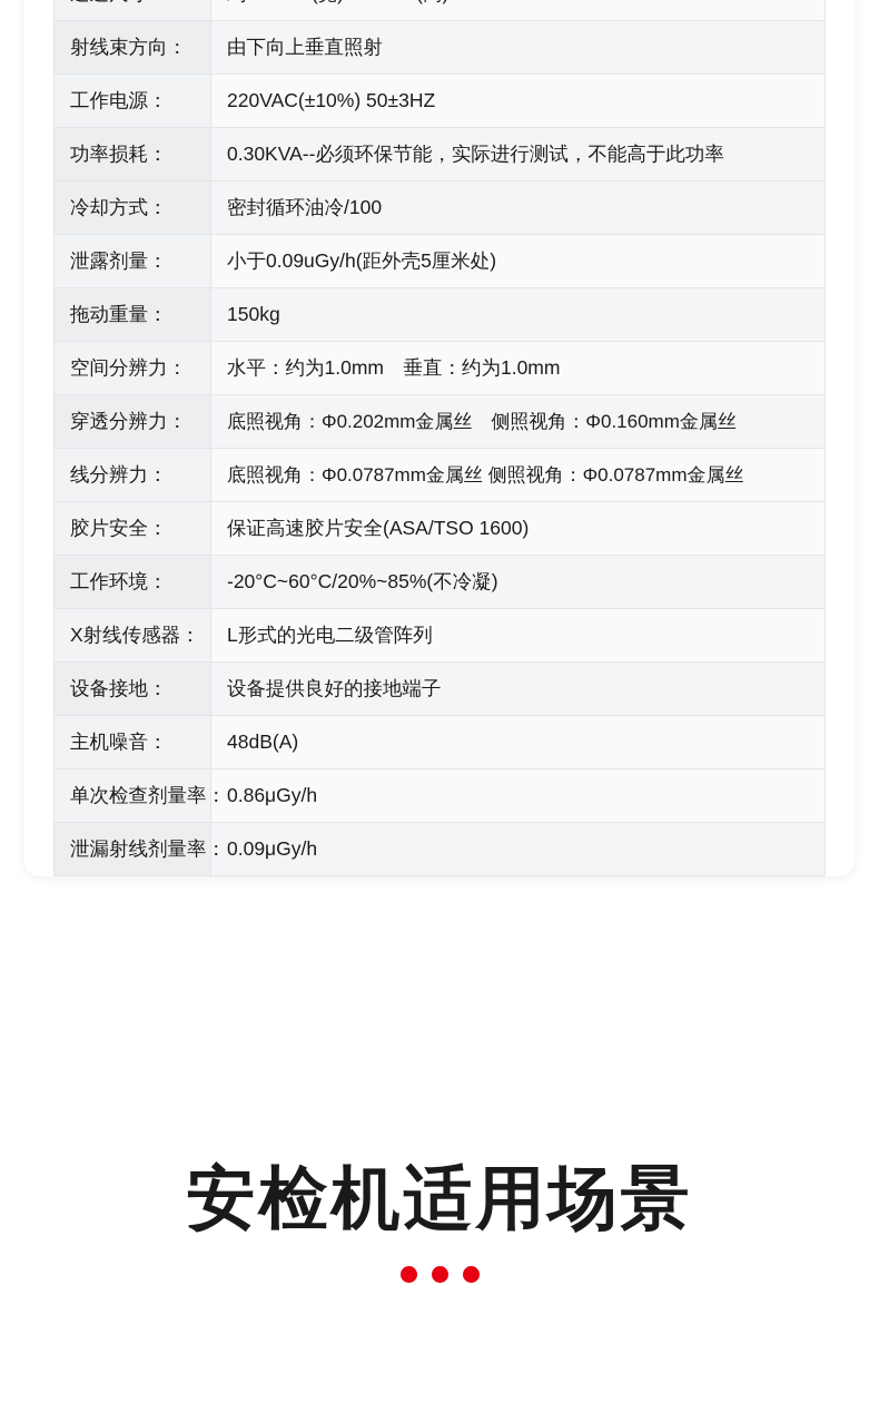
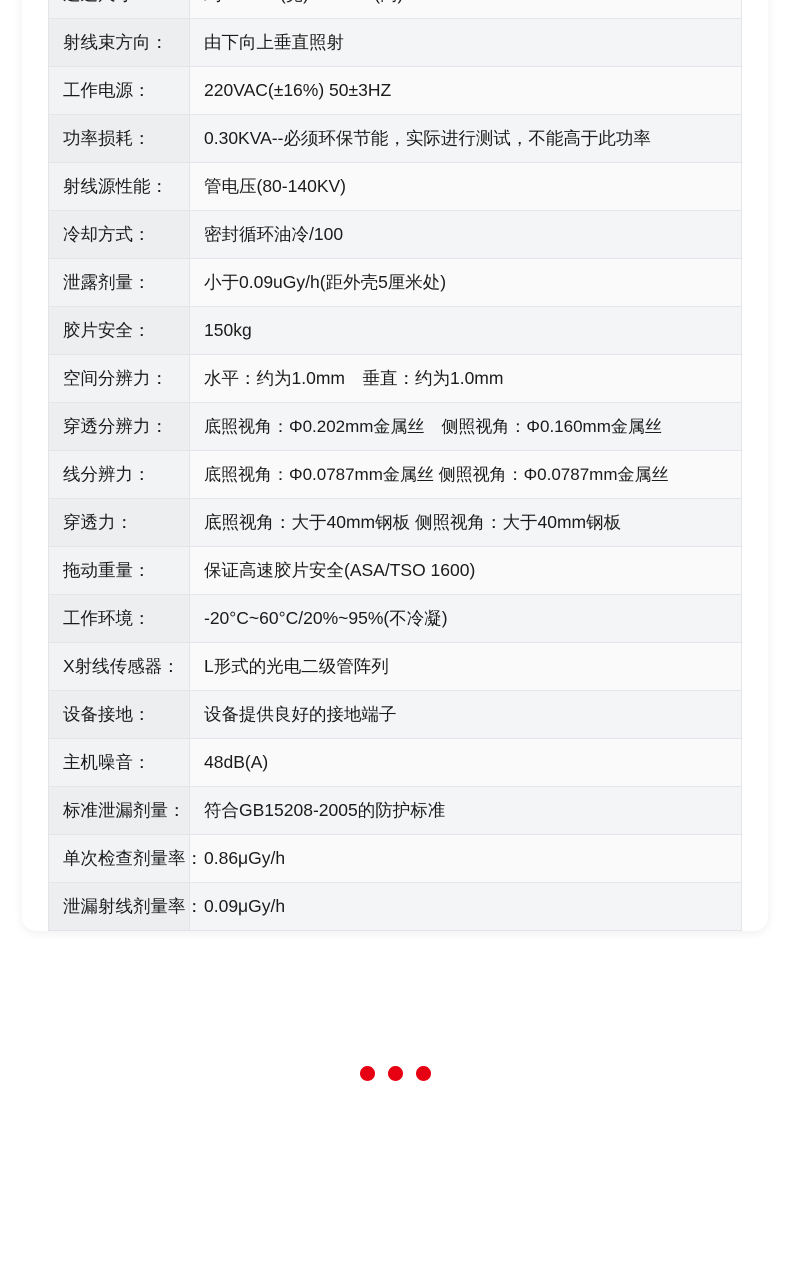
  射线束方向：	由下向上垂直照射
- 工作电源：	220VAC(±10%) 50±3HZ
+ 工作电源：	220VAC(±16%) 50±3HZ
  功率损耗：	0.30KVA--必须环保节能，实际进行测试，不能高于此功率
+ 射线源性能：	管电压(80-140KV)
  冷却方式：	密封循环油冷/100
  泄露剂量：	小于0.09uGy/h(距外壳5厘米处)
- 拖动重量：	150kg
+ 胶片安全：	150kg
  空间分辨力：	水平：约为1.0mm 垂直：约为1.0mm
  穿透分辨力：	底照视角：Φ0.202mm金属丝 侧照视角：Φ0.160mm金属丝
  线分辨力：	底照视角：Φ0.0787mm金属丝 侧照视角：Φ0.0787mm金属丝
+ 穿透力：	底照视角：大于40mm钢板 侧照视角：大于40mm钢板
- 胶片安全：	保证高速胶片安全(ASA/TSO 1600)
+ 拖动重量：	保证高速胶片安全(ASA/TSO 1600)
- 工作环境：	-20°C~60°C/20%~85%(不冷凝)
+ 工作环境：	-20°C~60°C/20%~95%(不冷凝)
  X射线传感器：	L形式的光电二级管阵列
  设备接地：	设备提供良好的接地端子
  主机噪音：	48dB(A)
+ 标准泄漏剂量：	符合GB15208-2005的防护标准
  单次检查剂量率：	0.86μGy/h
  泄漏射线剂量率：	0.09μGy/h
- 安检机适用场景
